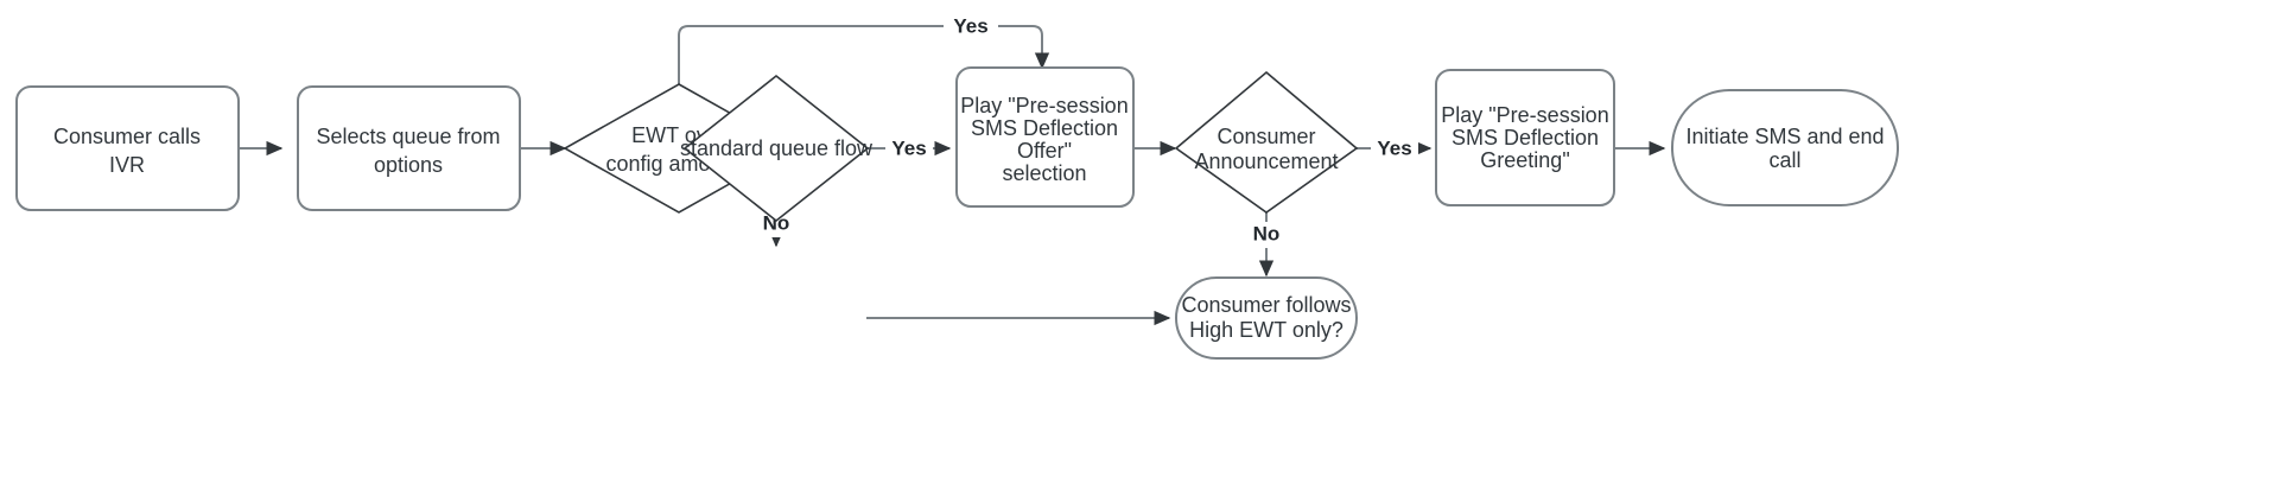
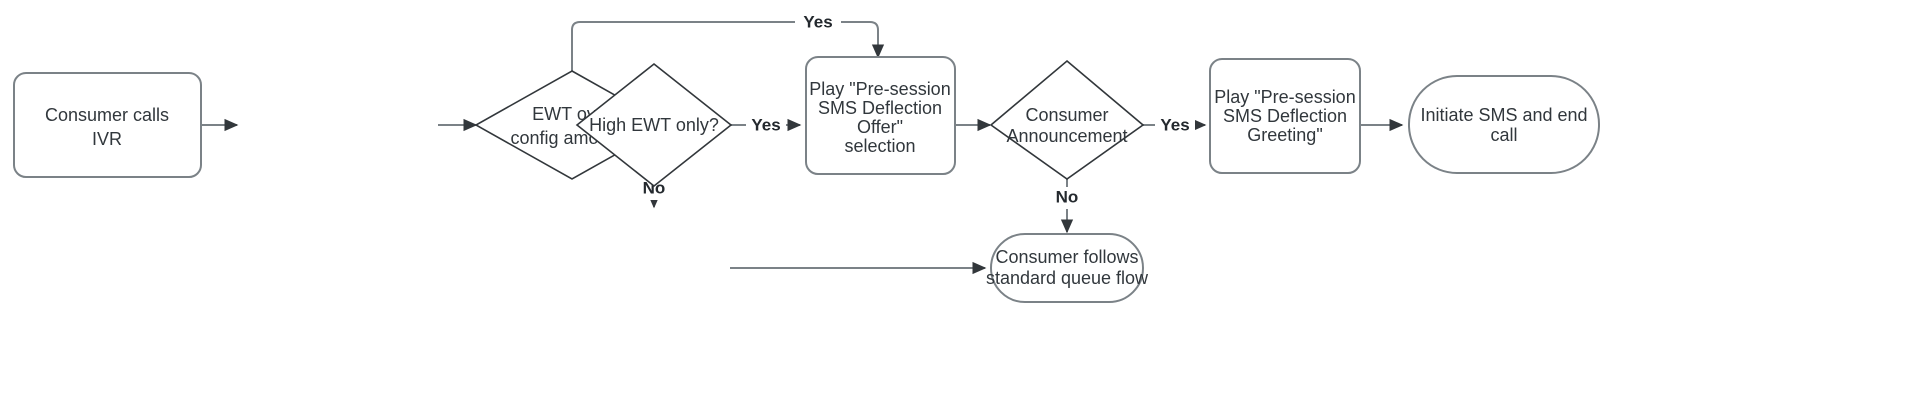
  Yes
  Yes
  No
  Yes
  No
  Consumer calls
  IVR
- Selects queue from
- options
- standard queue flow
+ High EWT only?
  Play "Pre-session
  SMS Deflection
  Offer"
  selection
  Consumer
  Announcement
  Play "Pre-session
  SMS Deflection
  Greeting"
  Initiate SMS and end
  call
  Consumer follows
- High EWT only?
+ standard queue flow
